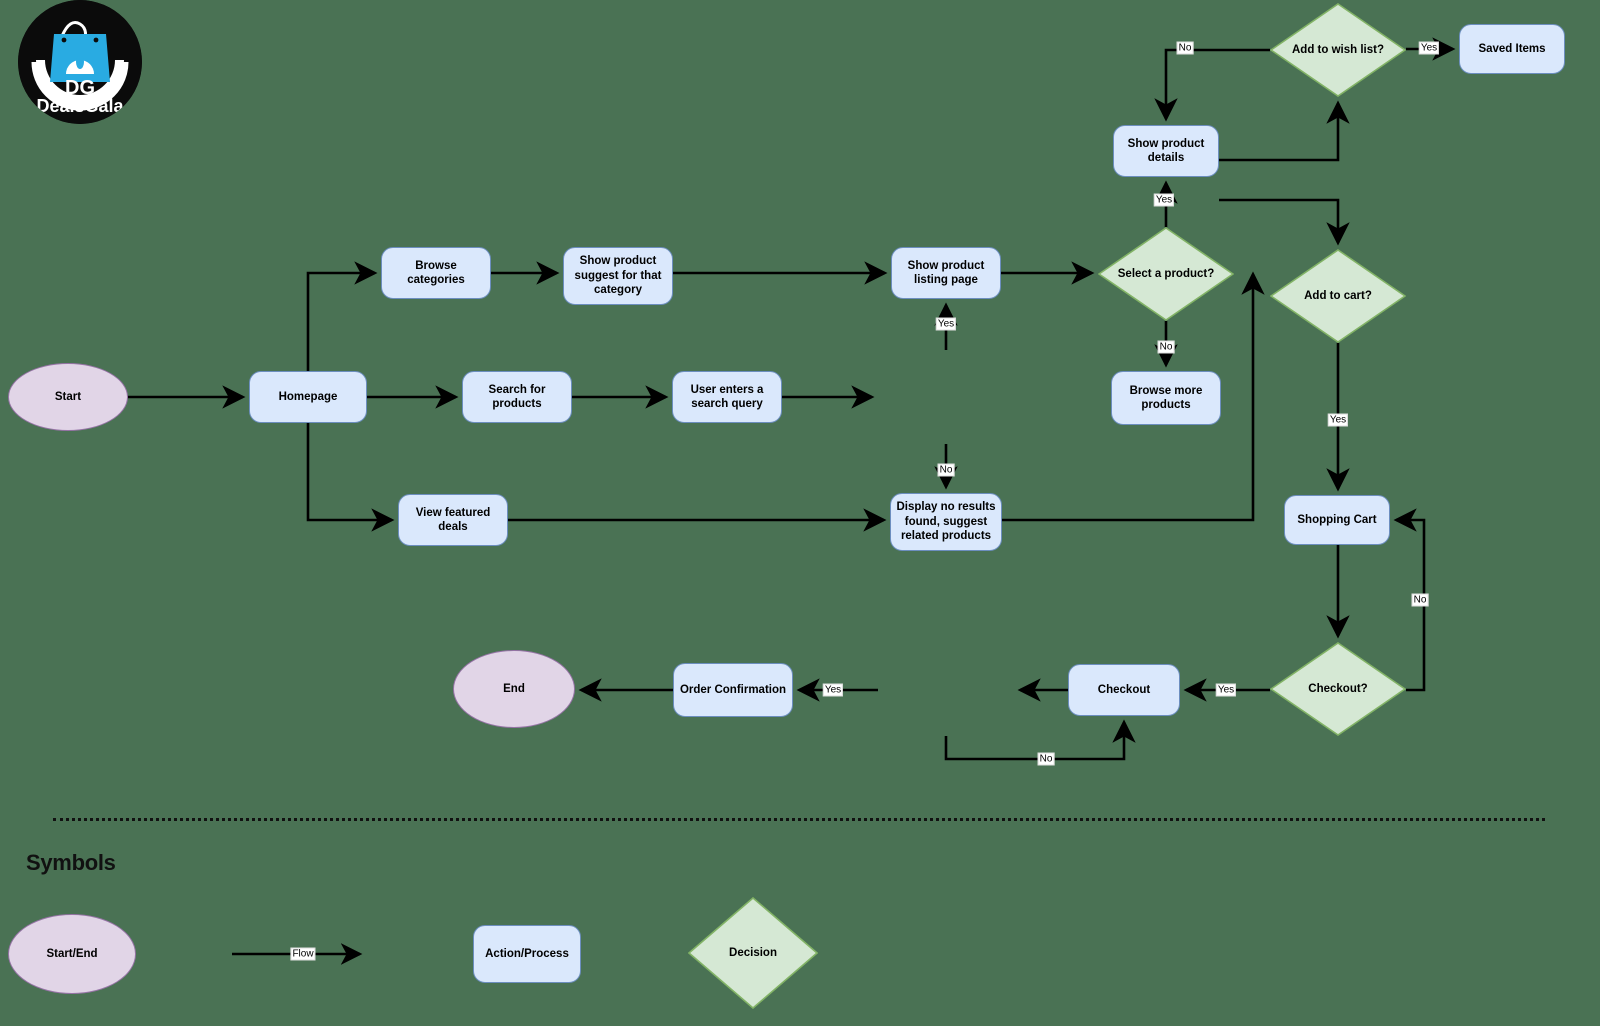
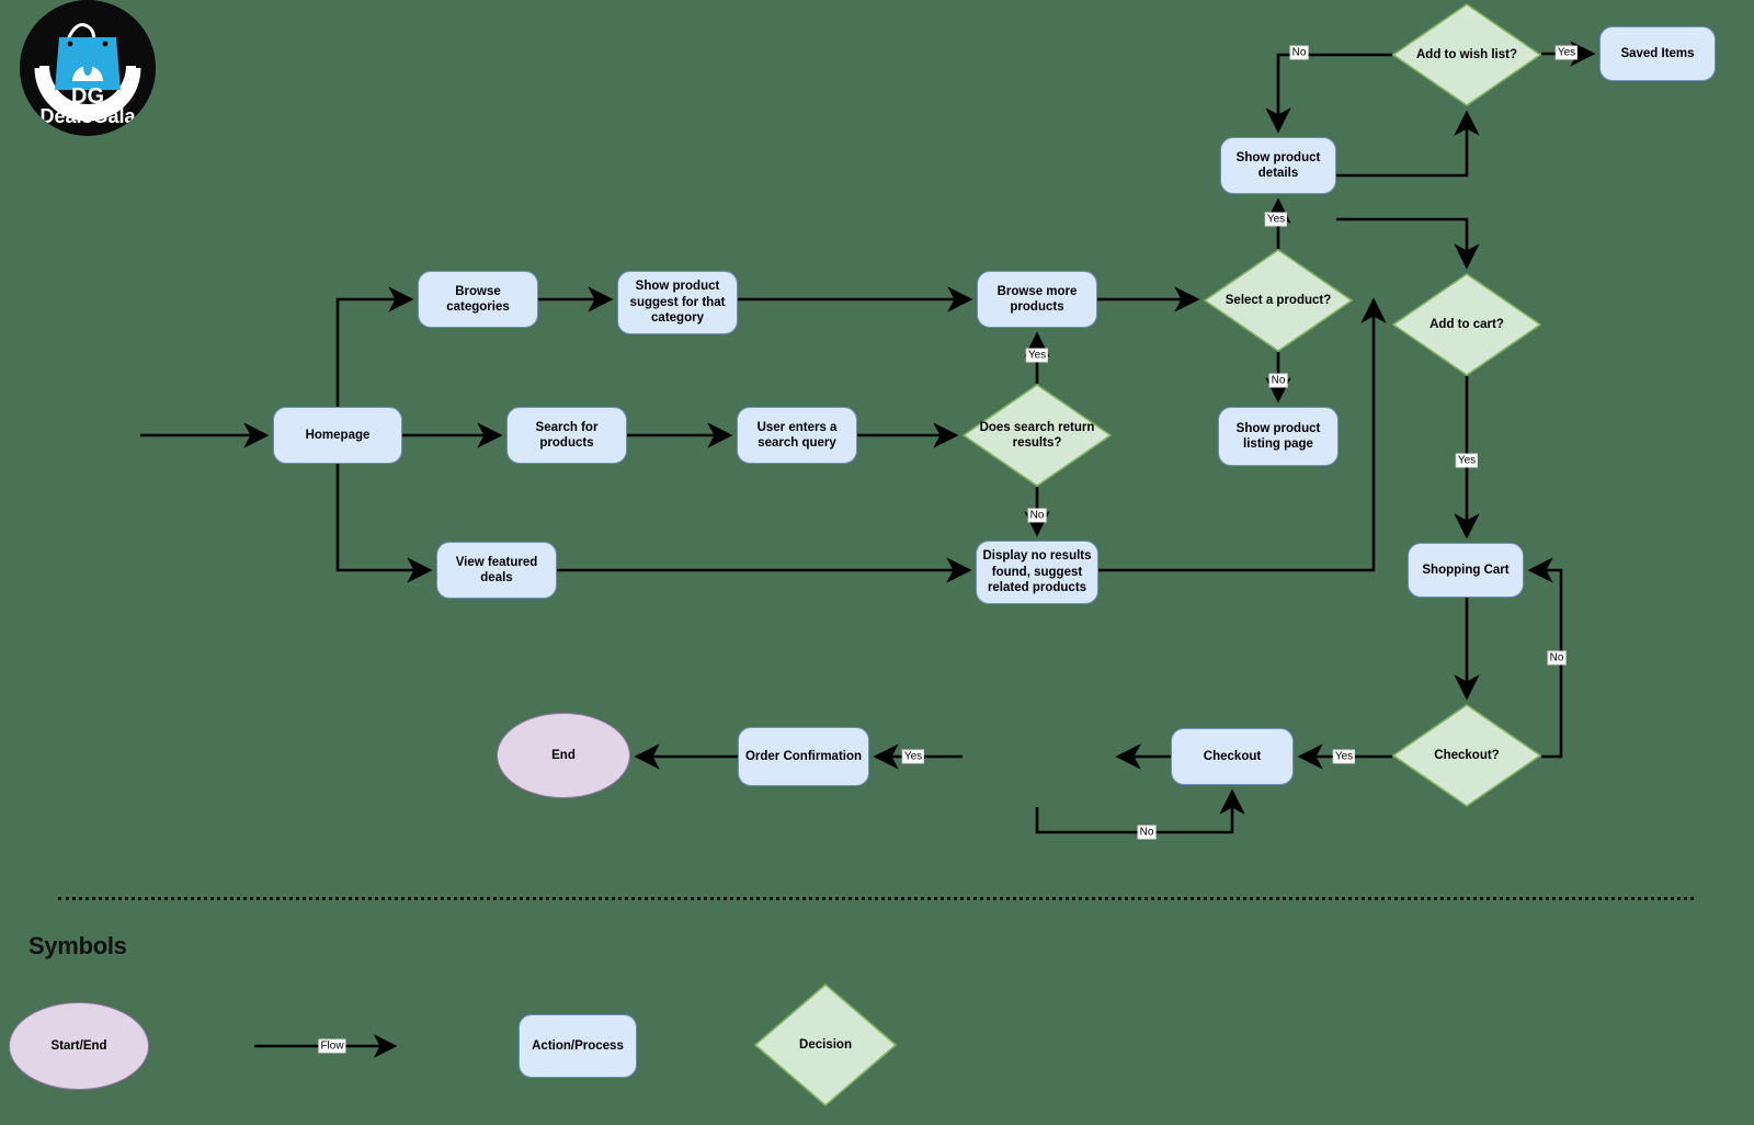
  DG
  DealsGala
- Start
  Homepage
  Browse categories
  Show product suggest for that category
  Search for products
  User enters a search query
  View featured deals
+ Does search return results?
- Show product listing page
+ Browse more products
  Display no results found, suggest related products
  Select a product?
- Browse more products
+ Show product listing page
  Show product details
  Add to wish list?
  Saved Items
  Add to cart?
  Shopping Cart
  Checkout?
  Checkout
  Order Confirmation
  End
  No
  Yes
  Yes
  No
  Yes
  No
  Yes
  No
  Yes
  Yes
  No
  Symbols
  Start/End
  Flow
  Action/Process
  Decision
